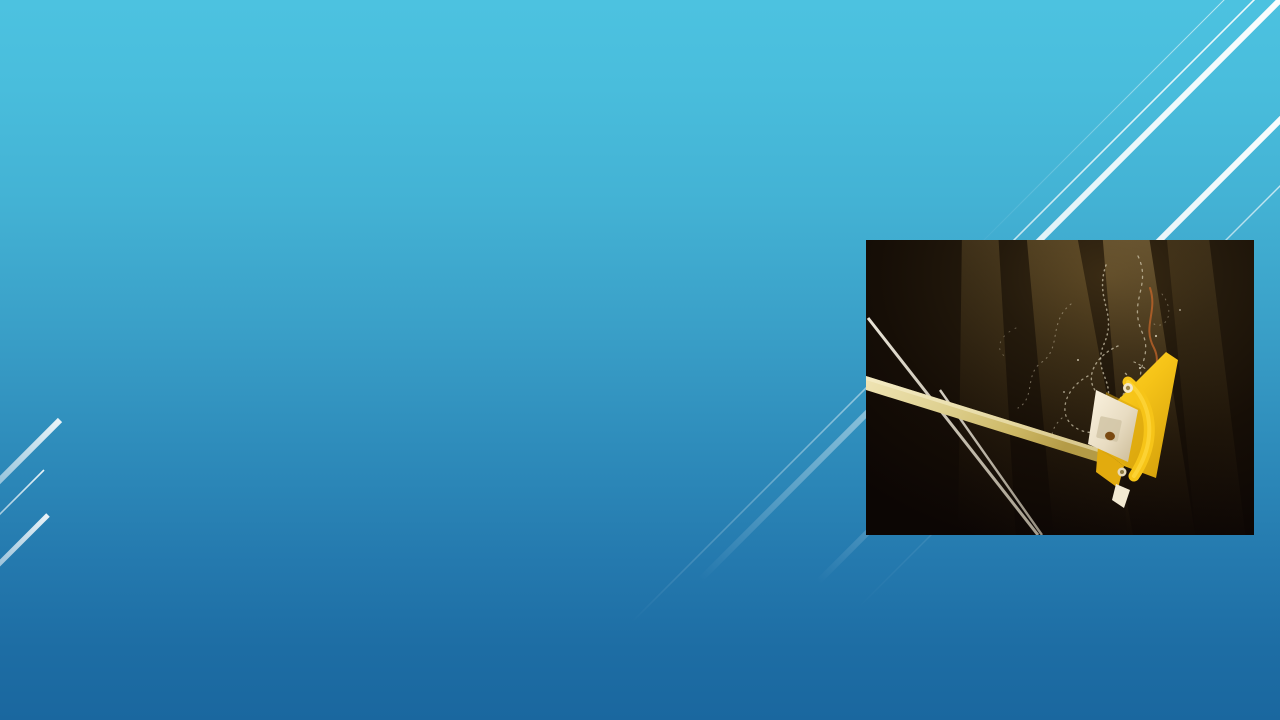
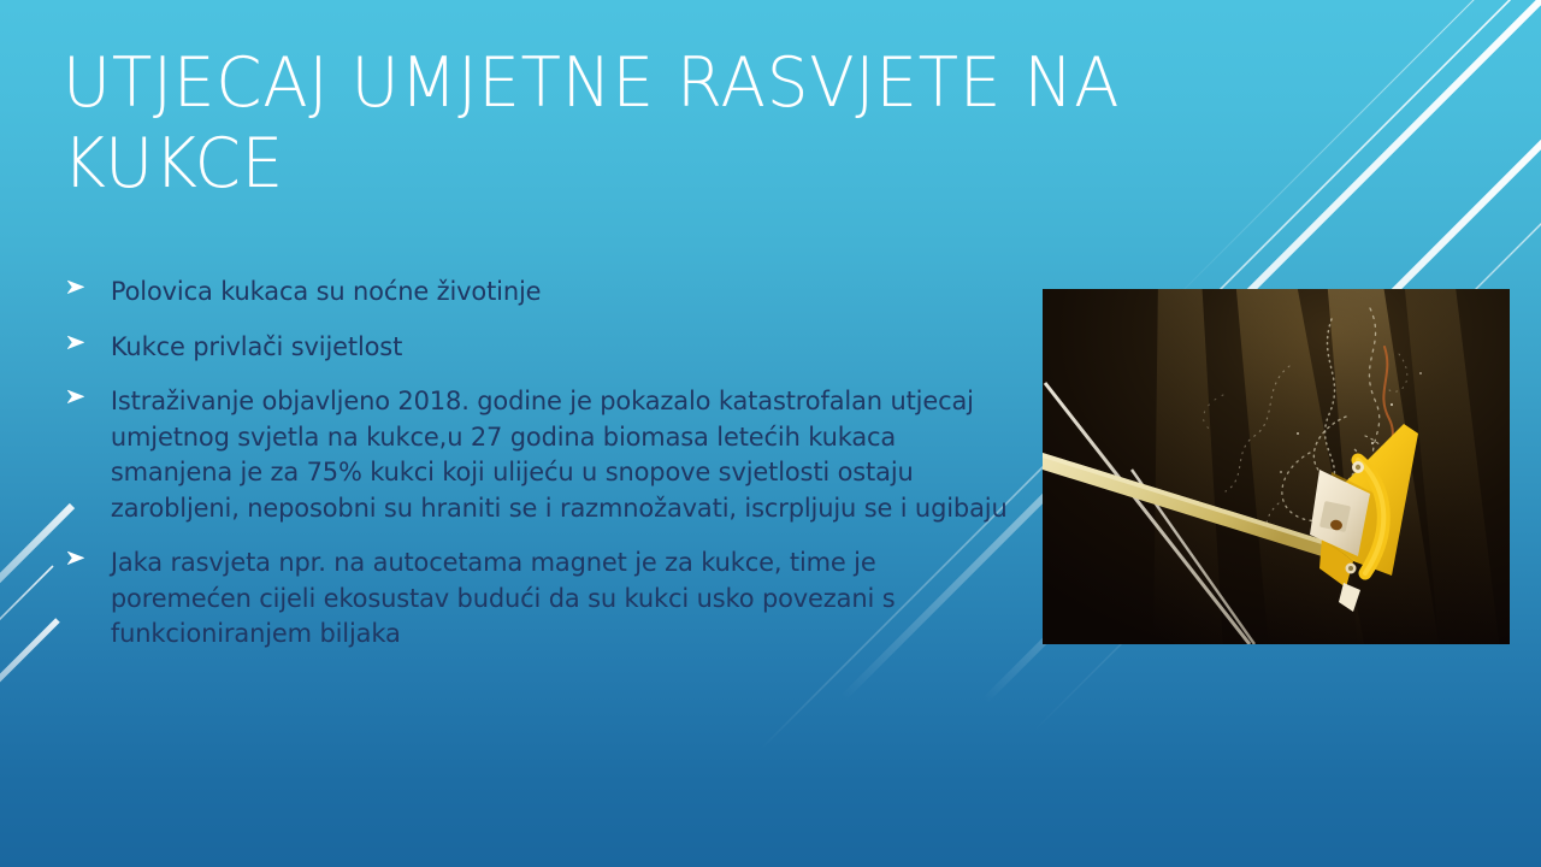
+ UTJECAJ UMJETNE RASVJETE NA KUKCE
+ Polovica kukaca su noćne životinje
+ Kukce privlači svijetlost
+ Istraživanje objavljeno 2018. godine je pokazalo katastrofalan utjecaj umjetnog svjetla na kukce,u 27 godina biomasa letećih kukaca smanjena je za 75% kukci koji ulijeću u snopove svjetlosti ostaju zarobljeni, neposobni su hraniti se i razmnožavati, iscrpljuju se i ugibaju
+ Jaka rasvjeta npr. na autocetama magnet je za kukce, time je poremećen cijeli ekosustav budući da su kukci usko povezani s funkcioniranjem biljaka
